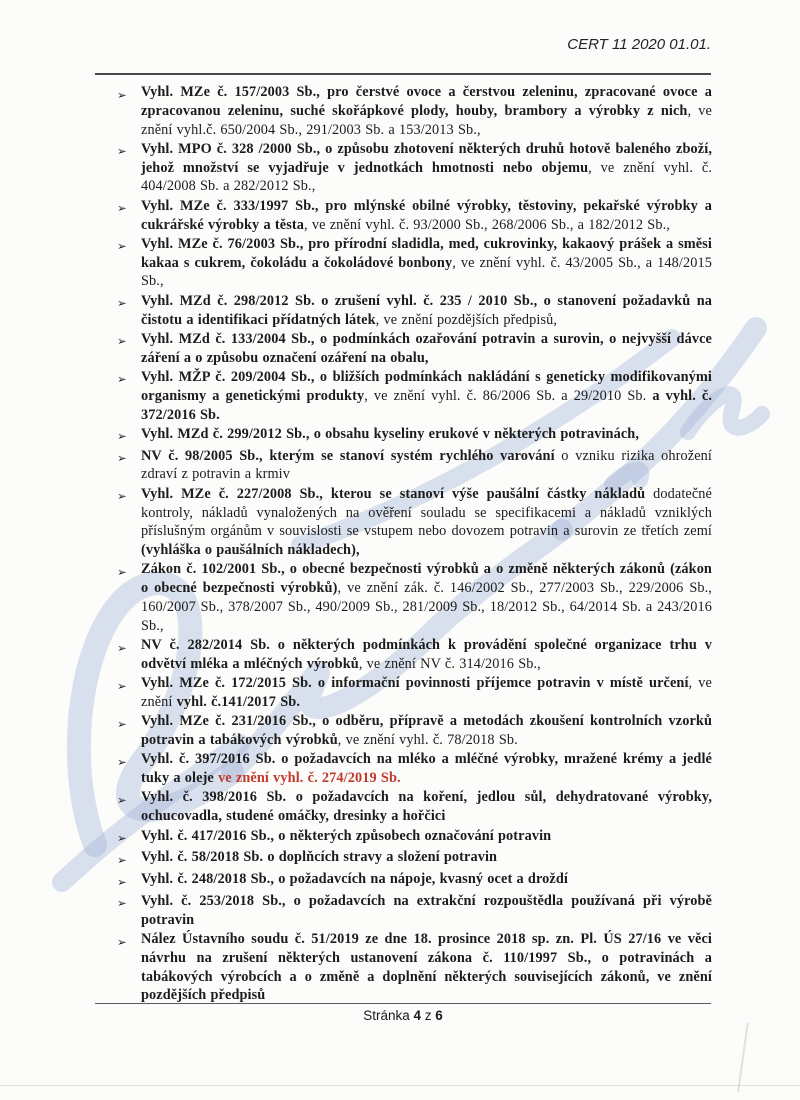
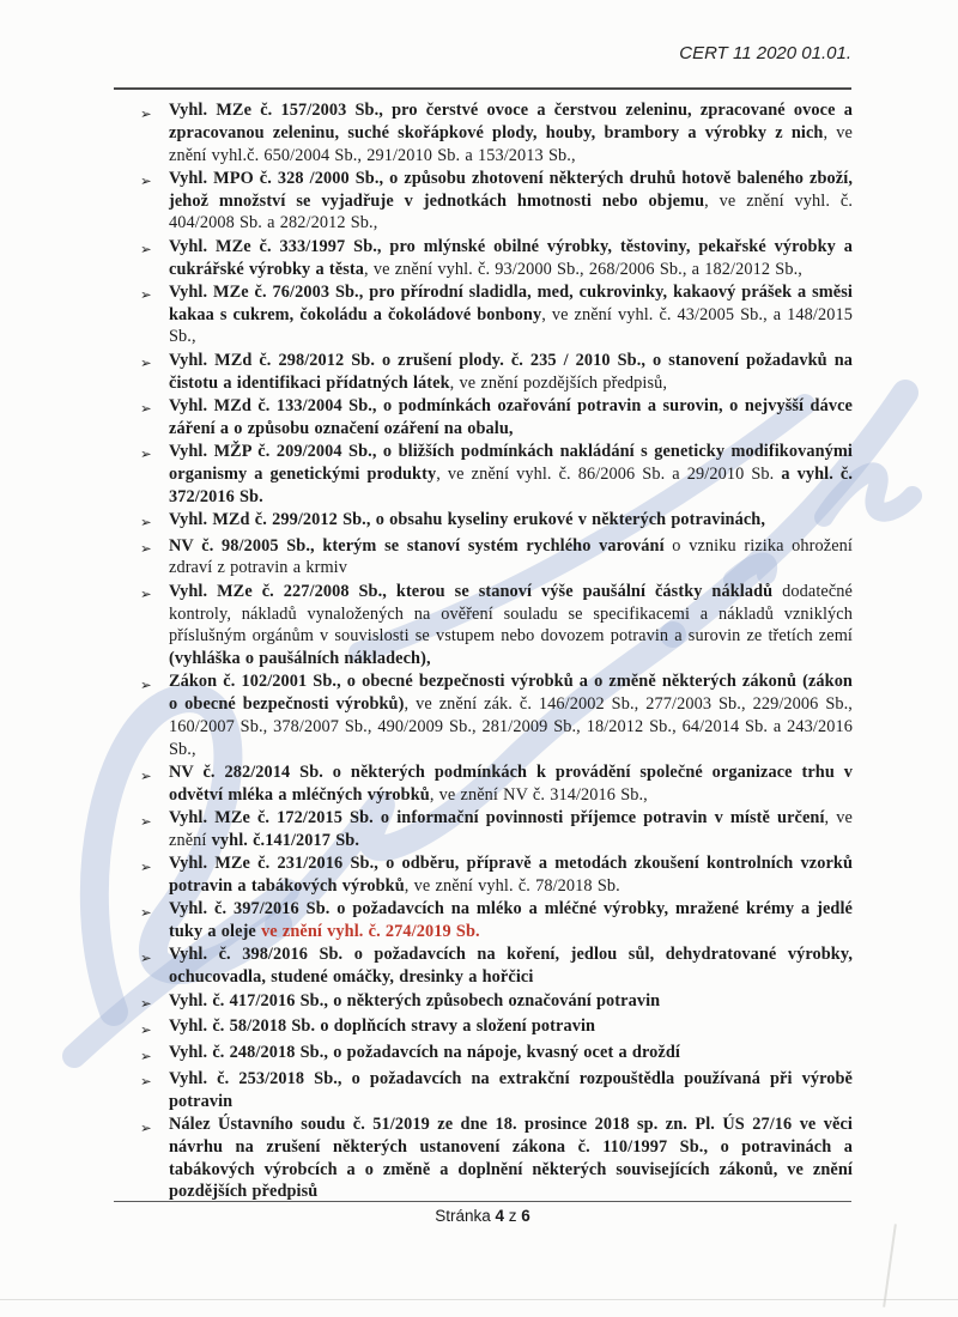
  CERT 11 2020 01.01.
  ➢
- Vyhl. MZe č. 157/2003 Sb., pro čerstvé ovoce a čerstvou zeleninu, zpracované ovoce a zpracovanou zeleninu, suché skořápkové plody, houby, brambory a výrobky z nich, ve znění vyhl.č. 650/2004 Sb., 291/2003 Sb. a 153/2013 Sb.,
+ Vyhl. MZe č. 157/2003 Sb., pro čerstvé ovoce a čerstvou zeleninu, zpracované ovoce a zpracovanou zeleninu, suché skořápkové plody, houby, brambory a výrobky z nich, ve znění vyhl.č. 650/2004 Sb., 291/2010 Sb. a 153/2013 Sb.,
  ➢
  Vyhl. MPO č. 328 /2000 Sb., o způsobu zhotovení některých druhů hotově baleného zboží, jehož množství se vyjadřuje v jednotkách hmotnosti nebo objemu, ve znění vyhl. č. 404/2008 Sb. a 282/2012 Sb.,
  ➢
  Vyhl. MZe č. 333/1997 Sb., pro mlýnské obilné výrobky, těstoviny, pekařské výrobky a cukrářské výrobky a těsta, ve znění vyhl. č. 93/2000 Sb., 268/2006 Sb., a 182/2012 Sb.,
  ➢
  Vyhl. MZe č. 76/2003 Sb., pro přírodní sladidla, med, cukrovinky, kakaový prášek a směsi kakaa s cukrem, čokoládu a čokoládové bonbony, ve znění vyhl. č. 43/2005 Sb., a 148/2015 Sb.,
  ➢
- Vyhl. MZd č. 298/2012 Sb. o zrušení vyhl. č. 235 / 2010 Sb., o stanovení požadavků na čistotu a identifikaci přídatných látek, ve znění pozdějších předpisů,
+ Vyhl. MZd č. 298/2012 Sb. o zrušení plody. č. 235 / 2010 Sb., o stanovení požadavků na čistotu a identifikaci přídatných látek, ve znění pozdějších předpisů,
  ➢
  Vyhl. MZd č. 133/2004 Sb., o podmínkách ozařování potravin a surovin, o nejvyšší dávce záření a o způsobu označení ozáření na obalu,
  ➢
  Vyhl. MŽP č. 209/2004 Sb., o bližších podmínkách nakládání s geneticky modifikovanými organismy a genetickými produkty, ve znění vyhl. č. 86/2006 Sb. a 29/2010 Sb. a vyhl. č. 372/2016 Sb.
  ➢
  Vyhl. MZd č. 299/2012 Sb., o obsahu kyseliny erukové v některých potravinách,
  ➢
  NV č. 98/2005 Sb., kterým se stanoví systém rychlého varování o vzniku rizika ohrožení zdraví z potravin a krmiv
  ➢
  Vyhl. MZe č. 227/2008 Sb., kterou se stanoví výše paušální částky nákladů dodatečné kontroly, nákladů vynaložených na ověření souladu se specifikacemi a nákladů vzniklých příslušným orgánům v souvislosti se vstupem nebo dovozem potravin a surovin ze třetích zemí (vyhláška o paušálních nákladech),
  ➢
  Zákon č. 102/2001 Sb., o obecné bezpečnosti výrobků a o změně některých zákonů (zákon o obecné bezpečnosti výrobků), ve znění zák. č. 146/2002 Sb., 277/2003 Sb., 229/2006 Sb., 160/2007 Sb., 378/2007 Sb., 490/2009 Sb., 281/2009 Sb., 18/2012 Sb., 64/2014 Sb. a 243/2016 Sb.,
  ➢
  NV č. 282/2014 Sb. o některých podmínkách k provádění společné organizace trhu v odvětví mléka a mléčných výrobků, ve znění NV č. 314/2016 Sb.,
  ➢
  Vyhl. MZe č. 172/2015 Sb. o informační povinnosti příjemce potravin v místě určení, ve znění vyhl. č.141/2017 Sb.
  ➢
  Vyhl. MZe č. 231/2016 Sb., o odběru, přípravě a metodách zkoušení kontrolních vzorků potravin a tabákových výrobků, ve znění vyhl. č. 78/2018 Sb.
  ➢
  Vyhl. č. 397/2016 Sb. o požadavcích na mléko a mléčné výrobky, mražené krémy a jedlé tuky a oleje ve znění vyhl. č. 274/2019 Sb.
  ➢
  Vyhl. č. 398/2016 Sb. o požadavcích na koření, jedlou sůl, dehydratované výrobky, ochucovadla, studené omáčky, dresinky a hořčici
  ➢
  Vyhl. č. 417/2016 Sb., o některých způsobech označování potravin
  ➢
  Vyhl. č. 58/2018 Sb. o doplňcích stravy a složení potravin
  ➢
  Vyhl. č. 248/2018 Sb., o požadavcích na nápoje, kvasný ocet a droždí
  ➢
  Vyhl. č. 253/2018 Sb., o požadavcích na extrakční rozpouštědla používaná při výrobě potravin
  ➢
  Nález Ústavního soudu č. 51/2019 ze dne 18. prosince 2018 sp. zn. Pl. ÚS 27/16 ve věci návrhu na zrušení některých ustanovení zákona č. 110/1997 Sb., o potravinách a tabákových výrobcích a o změně a doplnění některých souvisejících zákonů, ve znění pozdějších předpisů
  Stránka 4 z 6
